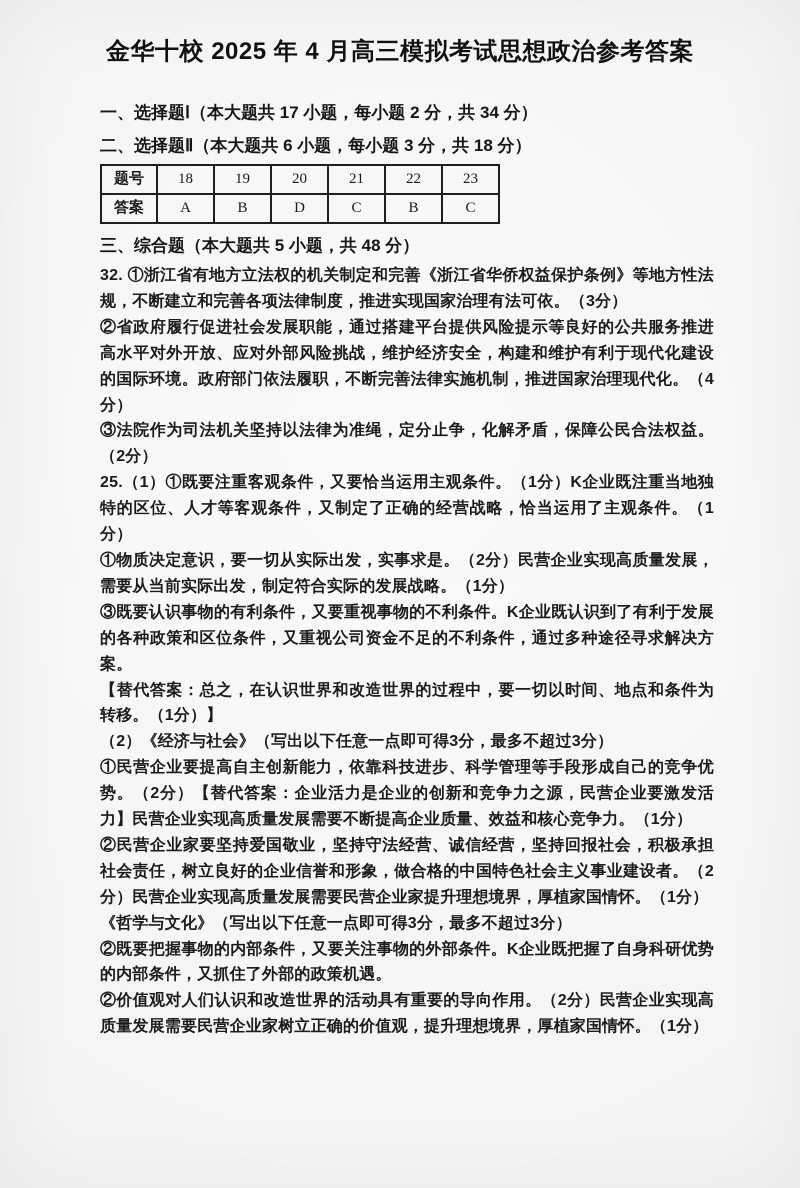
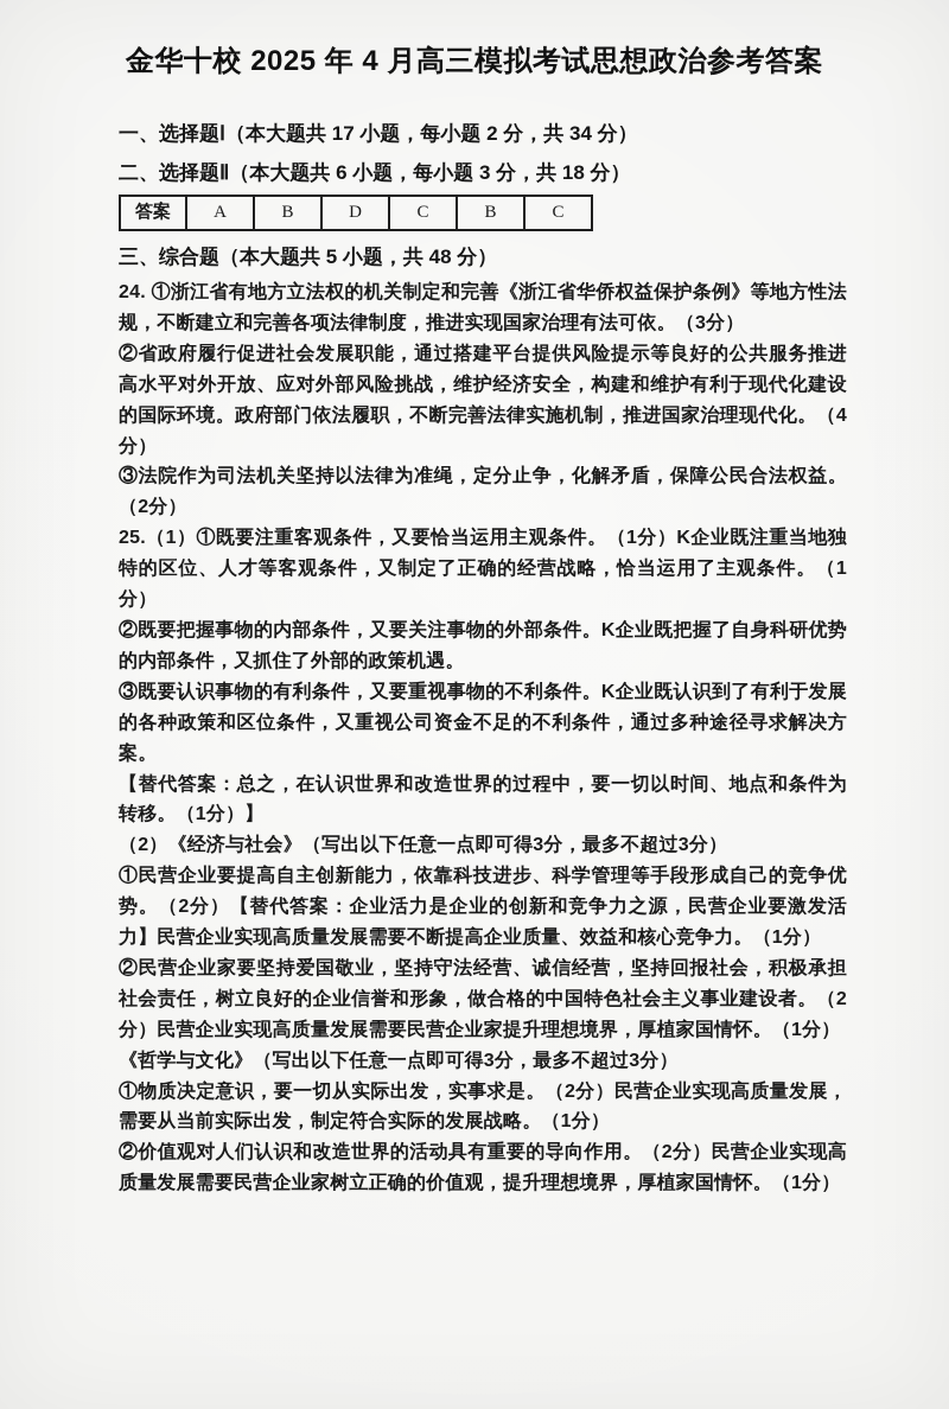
  金华十校 2025 年 4 月高三模拟考试思想政治参考答案
  一、选择题Ⅰ（本大题共 17 小题，每小题 2 分，共 34 分）
  二、选择题Ⅱ（本大题共 6 小题，每小题 3 分，共 18 分）
- 题号	18	19	20	21	22	23
  答案	A	B	D	C	B	C
  三、综合题（本大题共 5 小题，共 48 分）
- 32. ①浙江省有地方立法权的机关制定和完善《浙江省华侨权益保护条例》等地方性法规，不断建立和完善各项法律制度，推进实现国家治理有法可依。（3分）
+ 24. ①浙江省有地方立法权的机关制定和完善《浙江省华侨权益保护条例》等地方性法规，不断建立和完善各项法律制度，推进实现国家治理有法可依。（3分）
  ②省政府履行促进社会发展职能，通过搭建平台提供风险提示等良好的公共服务推进高水平对外开放、应对外部风险挑战，维护经济安全，构建和维护有利于现代化建设的国际环境。政府部门依法履职，不断完善法律实施机制，推进国家治理现代化。（4分）
  ③法院作为司法机关坚持以法律为准绳，定分止争，化解矛盾，保障公民合法权益。（2分）
  25.（1）①既要注重客观条件，又要恰当运用主观条件。（1分）K企业既注重当地独特的区位、人才等客观条件，又制定了正确的经营战略，恰当运用了主观条件。（1分）
- ①物质决定意识，要一切从实际出发，实事求是。（2分）民营企业实现高质量发展，需要从当前实际出发，制定符合实际的发展战略。（1分）
+ ②既要把握事物的内部条件，又要关注事物的外部条件。K企业既把握了自身科研优势的内部条件，又抓住了外部的政策机遇。
  ③既要认识事物的有利条件，又要重视事物的不利条件。K企业既认识到了有利于发展的各种政策和区位条件，又重视公司资金不足的不利条件，通过多种途径寻求解决方案。
  【替代答案：总之，在认识世界和改造世界的过程中，要一切以时间、地点和条件为转移。（1分）】
  （2）《经济与社会》（写出以下任意一点即可得3分，最多不超过3分）
  ①民营企业要提高自主创新能力，依靠科技进步、科学管理等手段形成自己的竞争优势。（2分）【替代答案：企业活力是企业的创新和竞争力之源，民营企业要激发活力】民营企业实现高质量发展需要不断提高企业质量、效益和核心竞争力。（1分）
  ②民营企业家要坚持爱国敬业，坚持守法经营、诚信经营，坚持回报社会，积极承担社会责任，树立良好的企业信誉和形象，做合格的中国特色社会主义事业建设者。（2分）民营企业实现高质量发展需要民营企业家提升理想境界，厚植家国情怀。（1分）
  《哲学与文化》（写出以下任意一点即可得3分，最多不超过3分）
- ②既要把握事物的内部条件，又要关注事物的外部条件。K企业既把握了自身科研优势的内部条件，又抓住了外部的政策机遇。
+ ①物质决定意识，要一切从实际出发，实事求是。（2分）民营企业实现高质量发展，需要从当前实际出发，制定符合实际的发展战略。（1分）
  ②价值观对人们认识和改造世界的活动具有重要的导向作用。（2分）民营企业实现高质量发展需要民营企业家树立正确的价值观，提升理想境界，厚植家国情怀。（1分）
